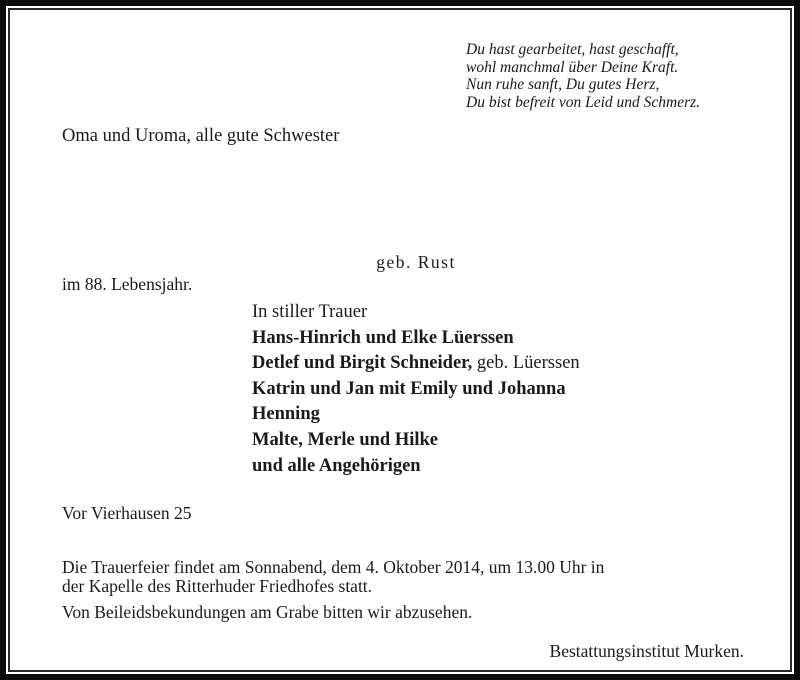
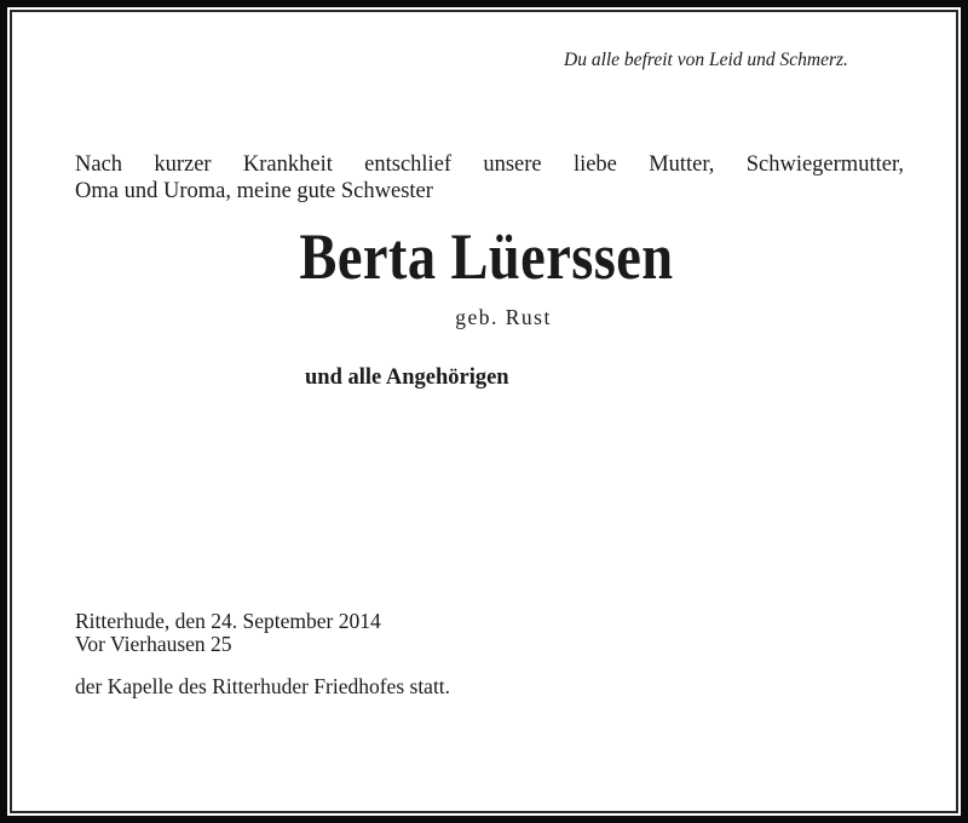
- Du hast gearbeitet, hast geschafft,
- wohl manchmal über Deine Kraft.
- Nun ruhe sanft, Du gutes Herz,
- Du bist befreit von Leid und Schmerz.
+ Du alle befreit von Leid und Schmerz.
+ Nach kurzer Krankheit entschlief unsere liebe Mutter, Schwiegermutter,
- Oma und Uroma, alle gute Schwester
+ Oma und Uroma, meine gute Schwester
+ Berta Lüerssen
  geb. Rust
- im 88. Lebensjahr.
- In stiller Trauer
- Hans-Hinrich und Elke Lüerssen
- Detlef und Birgit Schneider, geb. Lüerssen
- Katrin und Jan mit Emily und Johanna
- Henning
- Malte, Merle und Hilke
  und alle Angehörigen
+ Ritterhude, den 24. September 2014
  Vor Vierhausen 25
- Die Trauerfeier findet am Sonnabend, dem 4. Oktober 2014, um 13.00 Uhr in
  der Kapelle des Ritterhuder Friedhofes statt.
- Von Beileidsbekundungen am Grabe bitten wir abzusehen.
- Bestattungsinstitut Murken.
